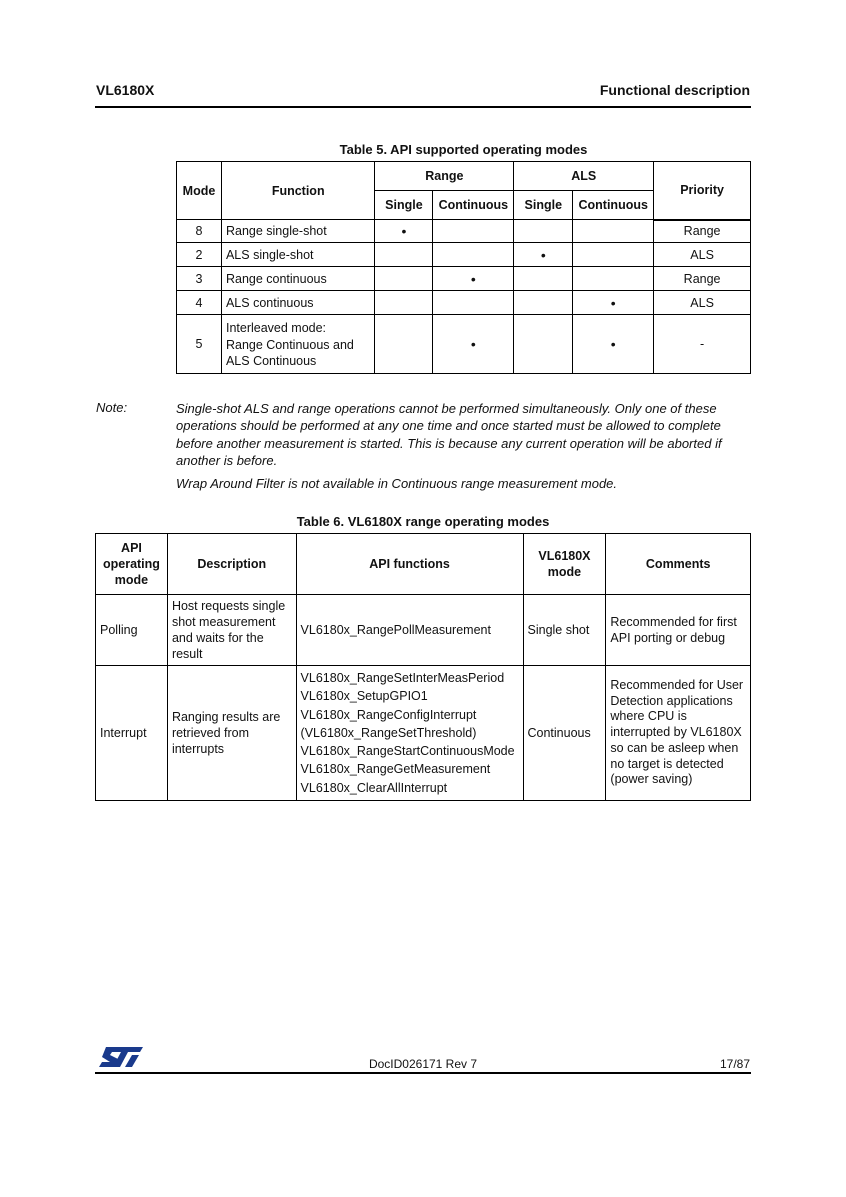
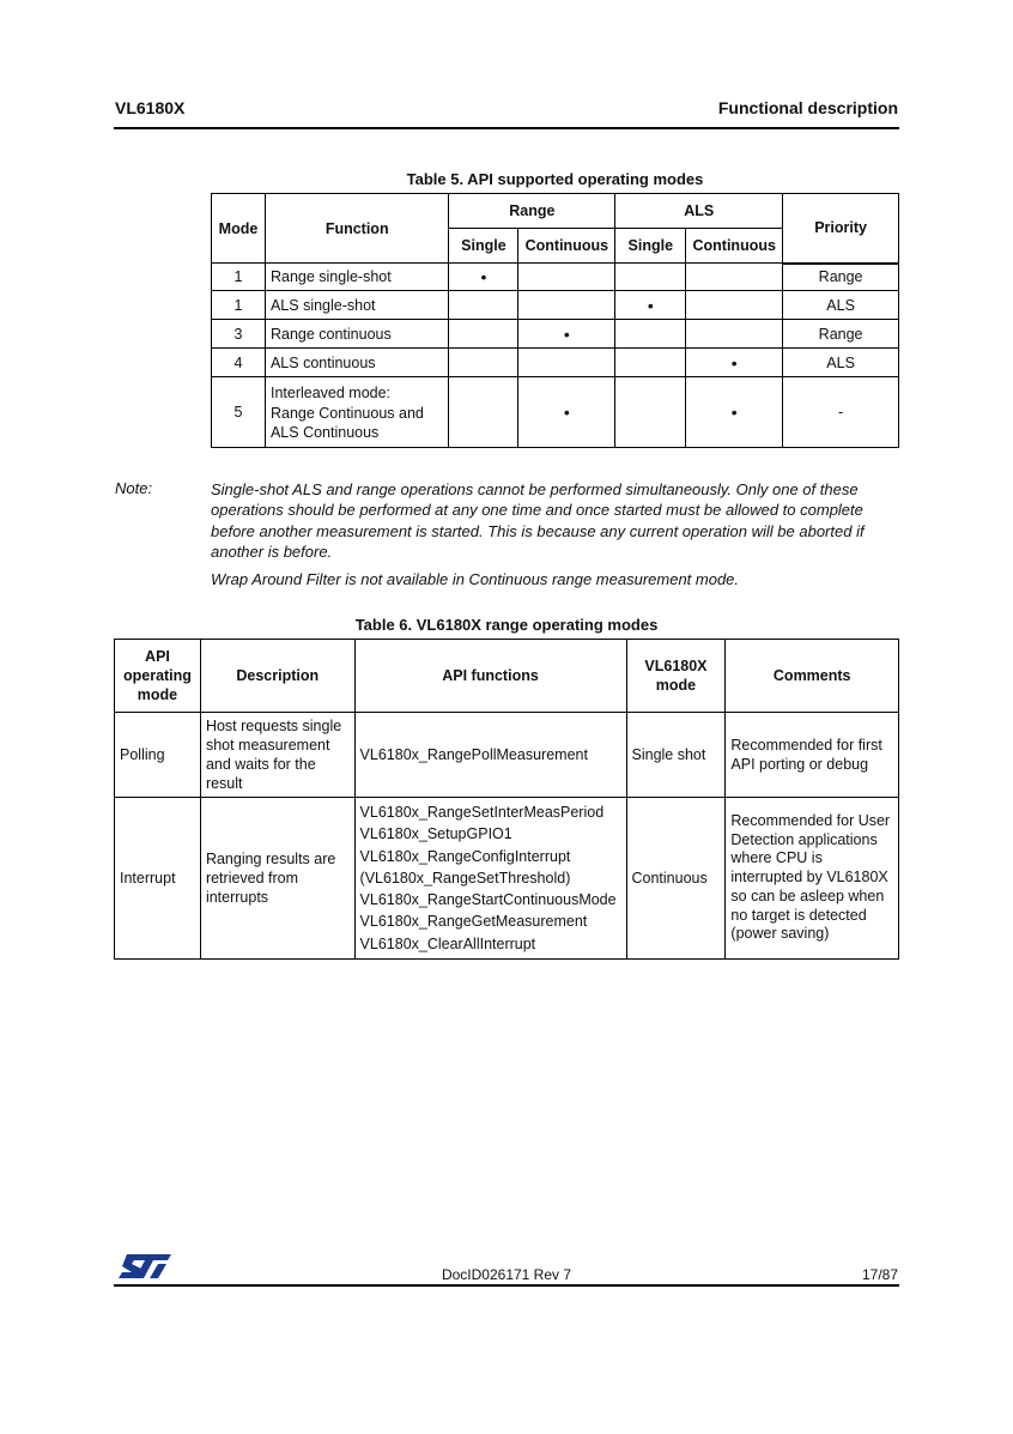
  VL6180X
  Functional description
  Table 5. API supported operating modes
  Mode	Function	Range	ALS	Priority
  Single	Continuous	Single	Continuous
- 8	Range single-shot	•				Range
+ 1	Range single-shot	•				Range
- 2	ALS single-shot			•		ALS
+ 1	ALS single-shot			•		ALS
  3	Range continuous		•			Range
  4	ALS continuous				•	ALS
  5	Interleaved mode: Range Continuous and ALS Continuous		•		•	-
  Note:
  Single-shot ALS and range operations cannot be performed simultaneously. Only one of these operations should be performed at any one time and once started must be allowed to complete before another measurement is started. This is because any current operation will be aborted if another is before.
  Wrap Around Filter is not available in Continuous range measurement mode.
  Table 6. VL6180X range operating modes
  API operating mode	Description	API functions	VL6180X mode	Comments
  Polling	Host requests single shot measurement and waits for the result	VL6180x_RangePollMeasurement	Single shot	Recommended for first API porting or debug
  Interrupt	Ranging results are retrieved from interrupts	VL6180x_RangeSetInterMeasPeriod VL6180x_SetupGPIO1 VL6180x_RangeConfigInterrupt (VL6180x_RangeSetThreshold) VL6180x_RangeStartContinuousMode VL6180x_RangeGetMeasurement VL6180x_ClearAllInterrupt	Continuous	Recommended for User Detection applications where CPU is interrupted by VL6180X so can be asleep when no target is detected (power saving)
  DocID026171 Rev 7
  17/87
